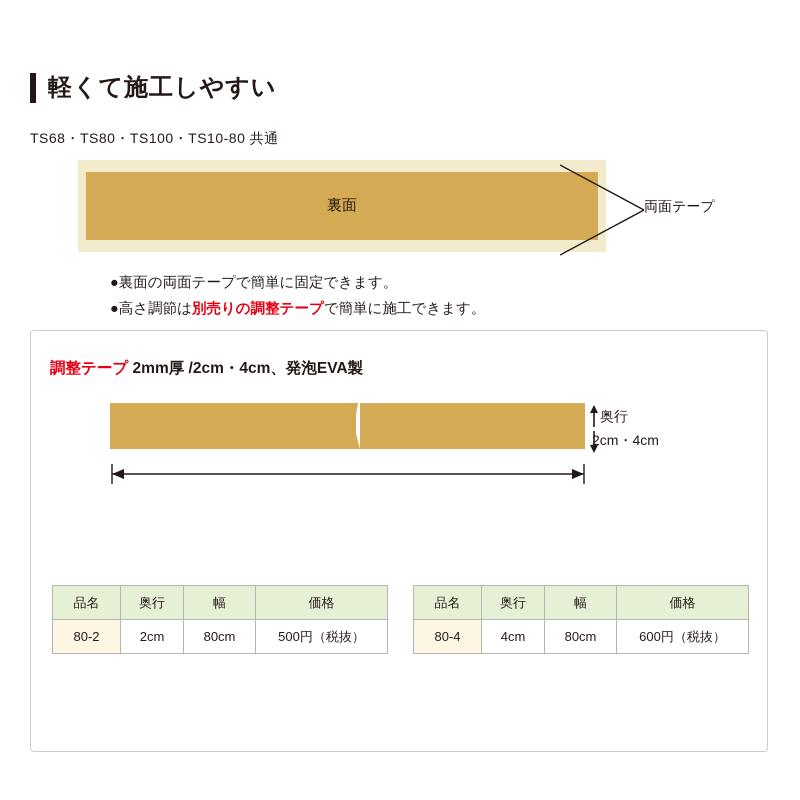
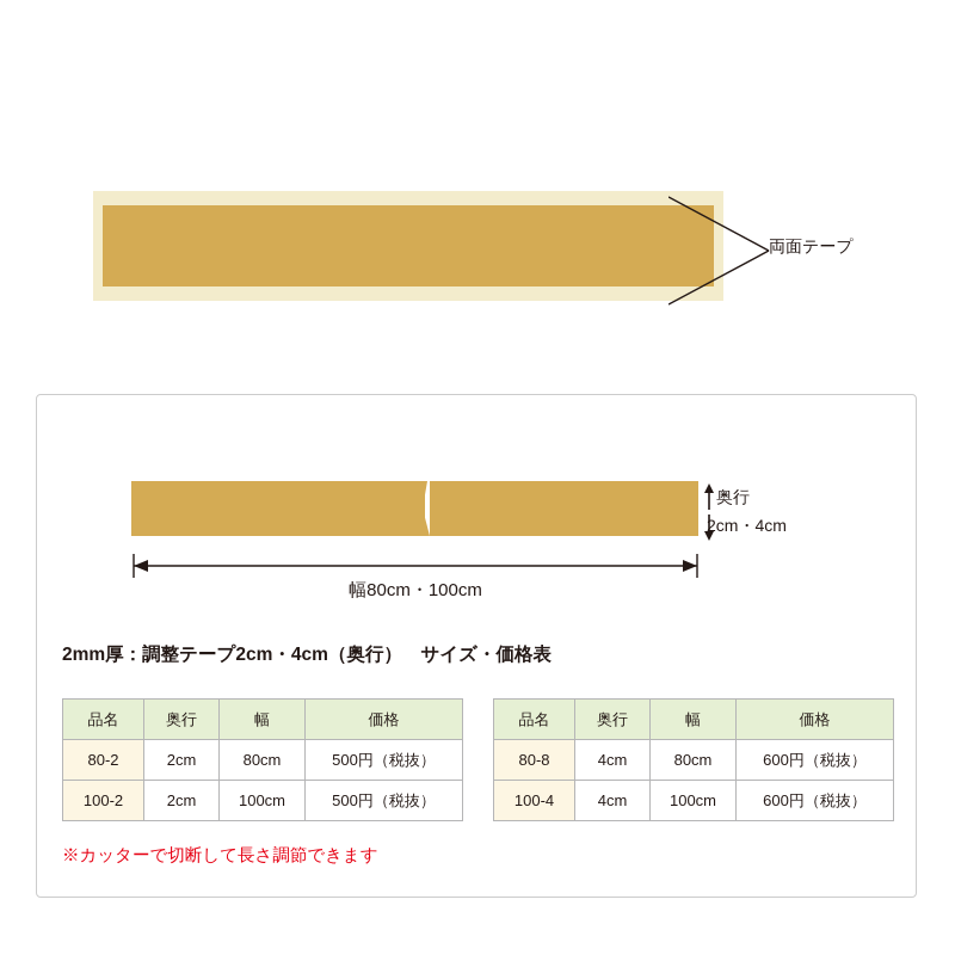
- 軽くて施工しやすい
- TS68・TS80・TS100・TS10-80 共通
- 裏面
  両面テープ
- ●裏面の両面テープで簡単に固定できます。
- ●高さ調節は別売りの調整テープで簡単に施工できます。
- 調整テープ 2mm厚 /2cm・4cm、発泡EVA製
  奥行
  2cm・4cm
+ 幅80cm・100cm
+ 2mm厚：調整テープ2cm・4cm（奥行） サイズ・価格表
  品名	奥行	幅	価格
  80-2	2cm	80cm	500円（税抜）
+ 100-2	2cm	100cm	500円（税抜）
  品名	奥行	幅	価格
- 80-4	4cm	80cm	600円（税抜）
+ 80-8	4cm	80cm	600円（税抜）
+ 100-4	4cm	100cm	600円（税抜）
+ ※カッターで切断して長さ調節できます
